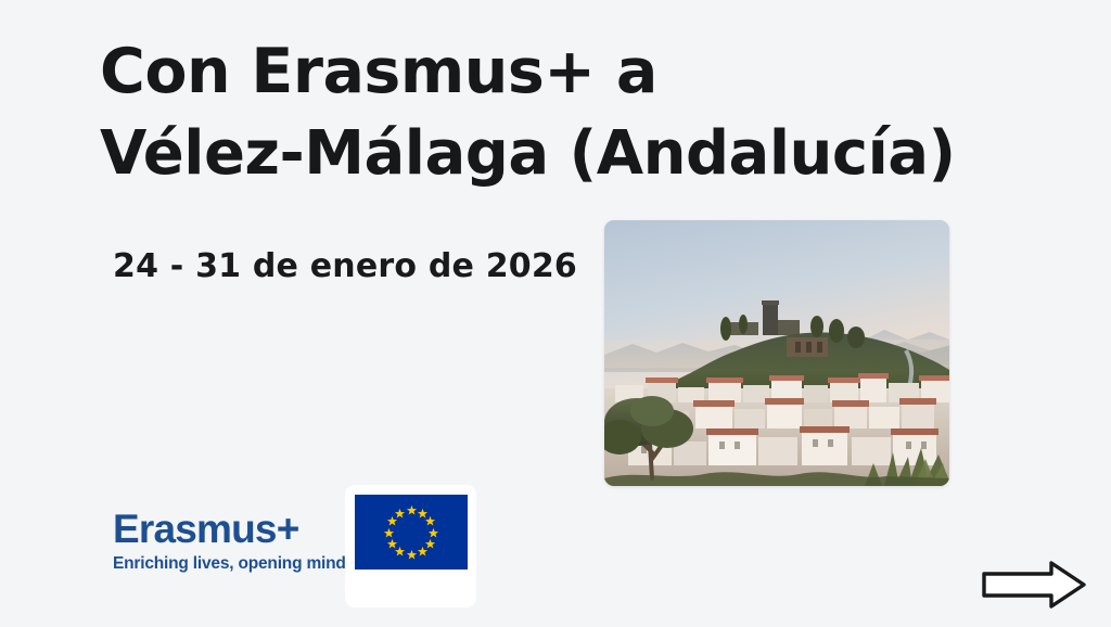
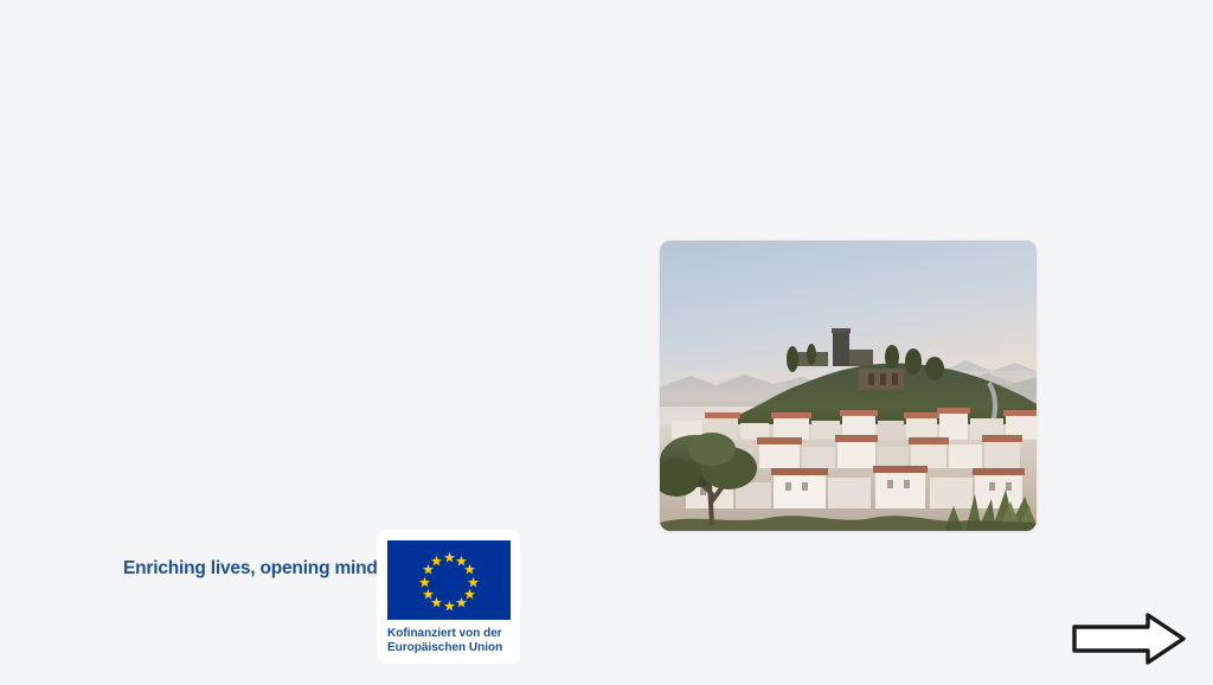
- Con Erasmus+ a
- Vélez-Málaga (Andalucía)
- 24 - 31 de enero de 2026
- Erasmus+
  Enriching lives, opening mind
+ Kofinanziert von der
+ Europäischen Union
